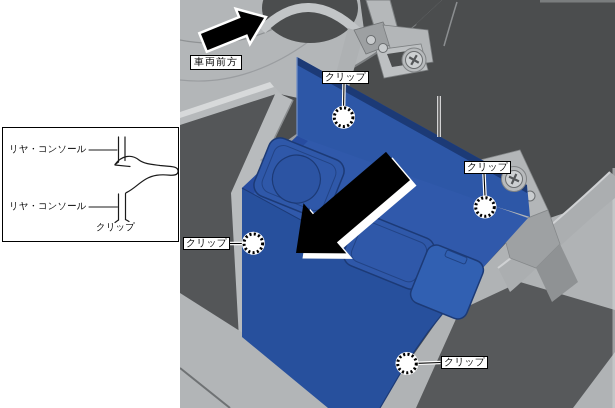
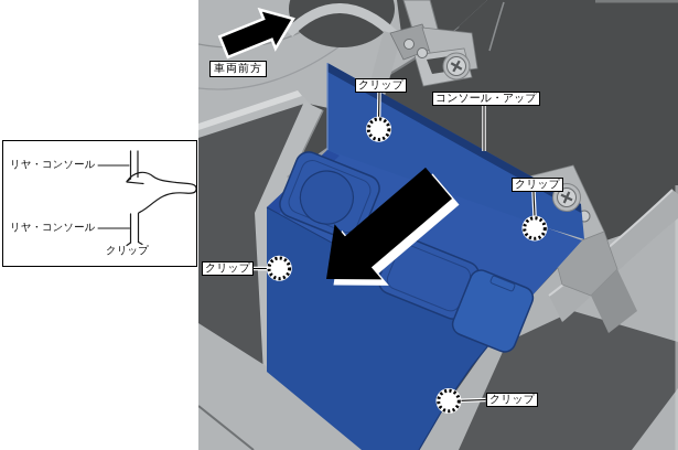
  リヤ・コンソール
  リヤ・コンソール
  クリップ
  車両前方
  クリップ
+ コンソール・アップ
  クリップ
  クリップ
  クリップ
